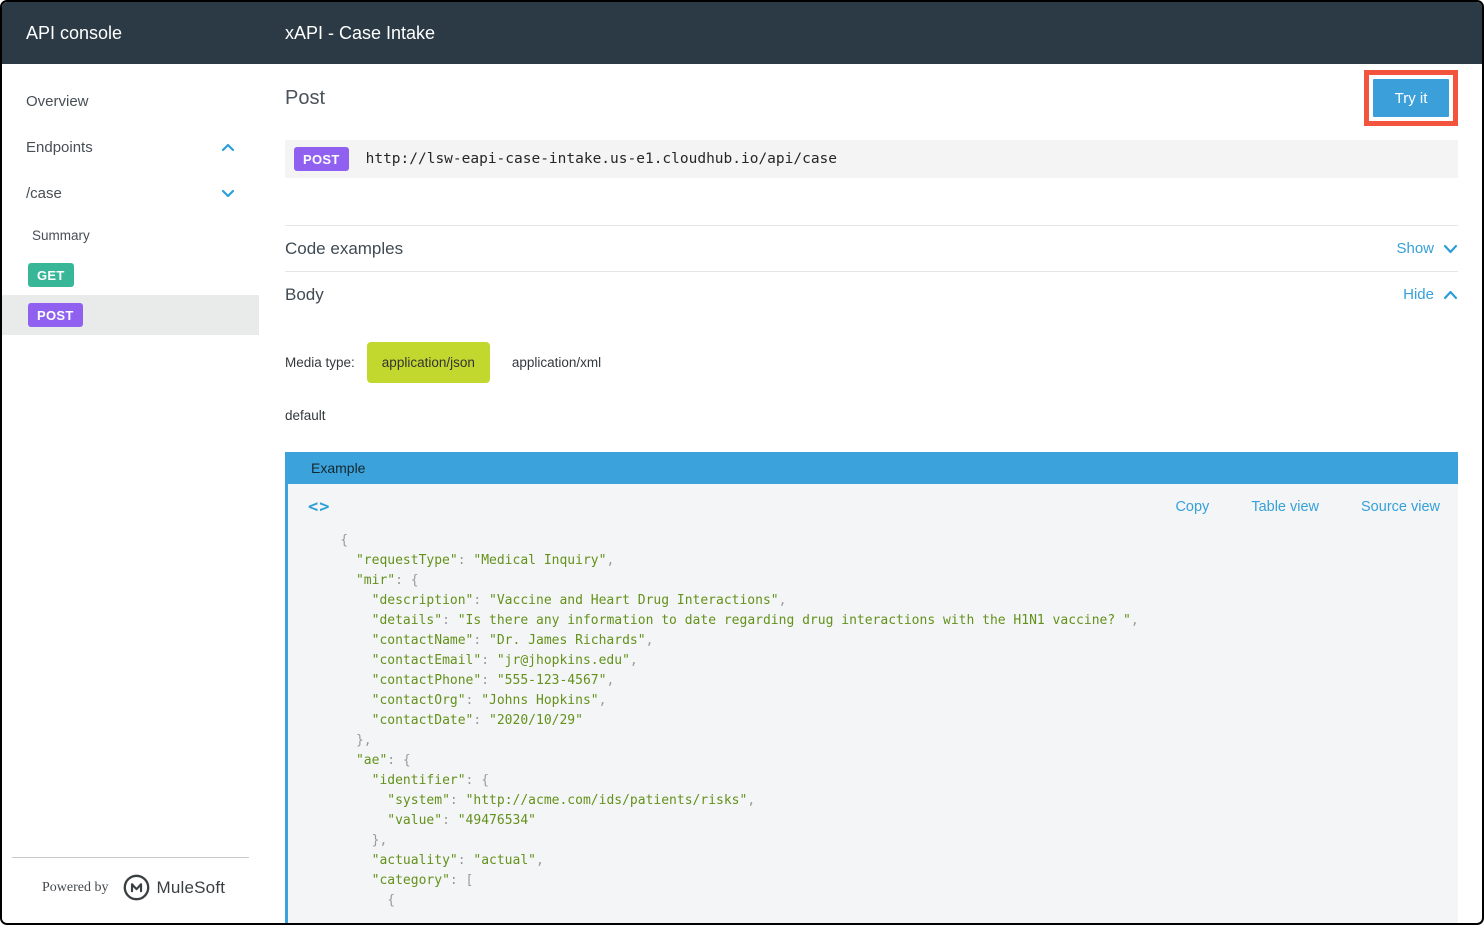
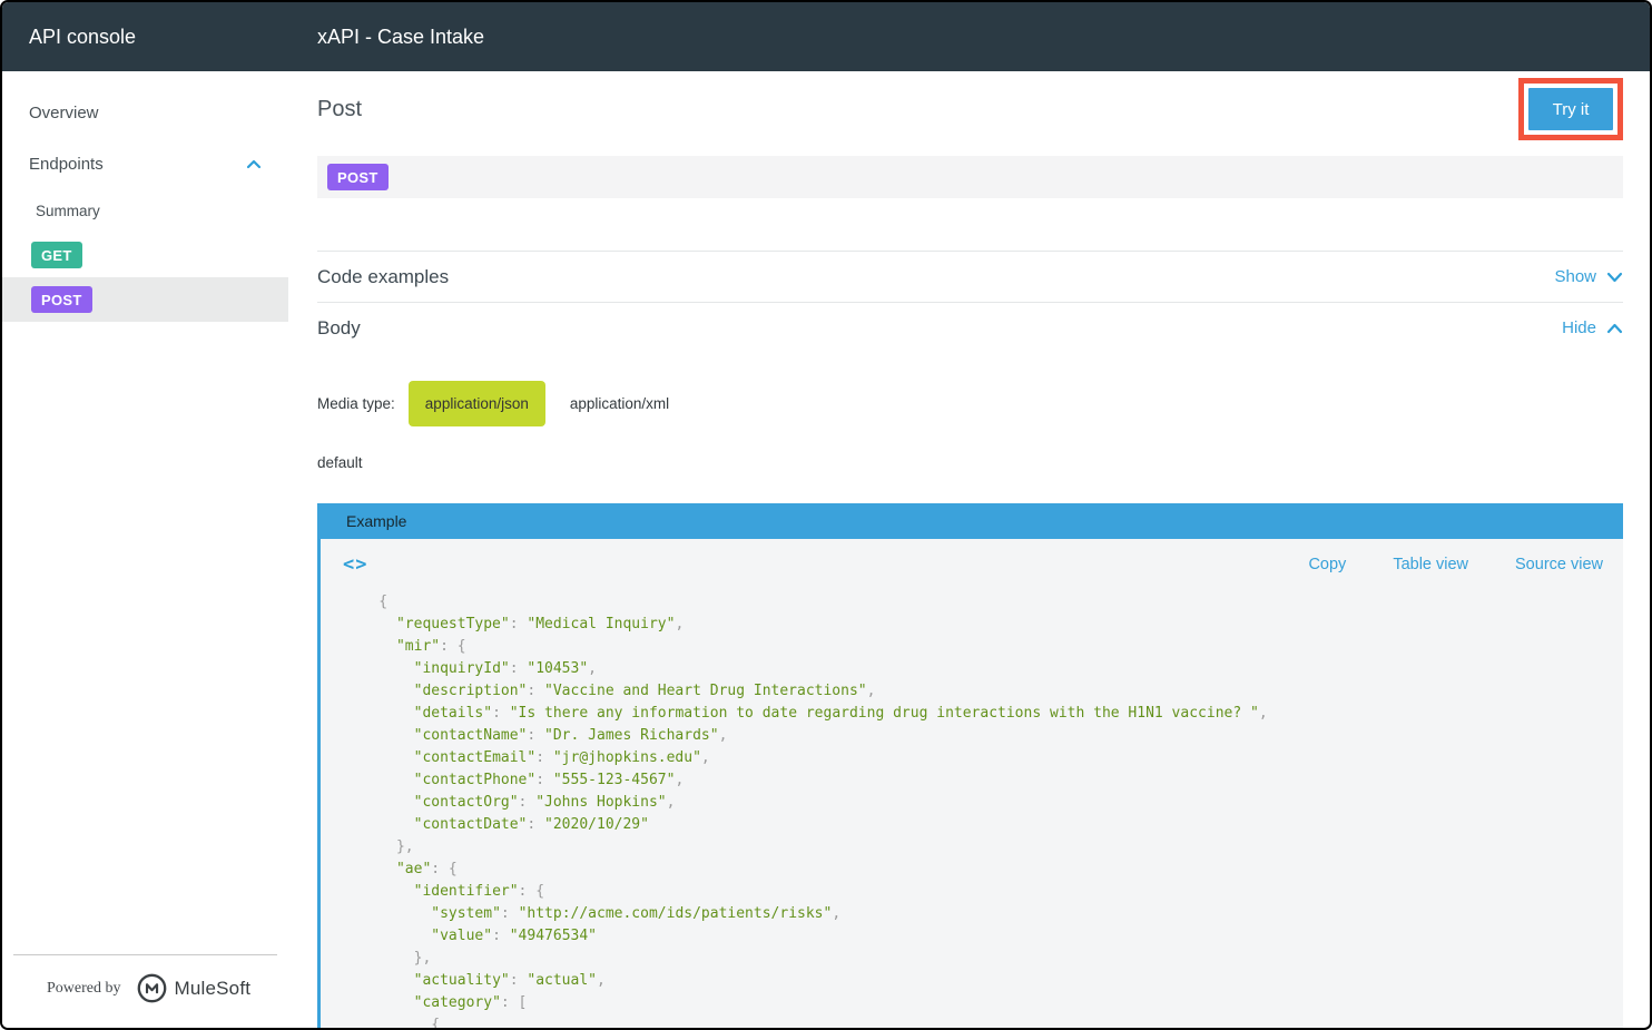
  API console
  xAPI - Case Intake
  Overview
  Endpoints
- /case
  Summary
  GET
  POST
  Powered by
  MuleSoft
  Post
  Try it
  POST
- http://lsw-eapi-case-intake.us-e1.cloudhub.io/api/case
  Code examples
  Show
  Body
  Hide
  Media type:
  application/json
  application/xml
  default
  Example
  <>
  Copy
  Table view
  Source view
  {
  "requestType": "Medical Inquiry",
  "mir": {
+ "inquiryId": "10453",
  "description": "Vaccine and Heart Drug Interactions",
  "details": "Is there any information to date regarding drug interactions with the H1N1 vaccine? ",
  "contactName": "Dr. James Richards",
  "contactEmail": "jr@jhopkins.edu",
  "contactPhone": "555-123-4567",
  "contactOrg": "Johns Hopkins",
  "contactDate": "2020/10/29"
  },
  "ae": {
  "identifier": {
  "system": "http://acme.com/ids/patients/risks",
  "value": "49476534"
  },
  "actuality": "actual",
  "category": [
  {
